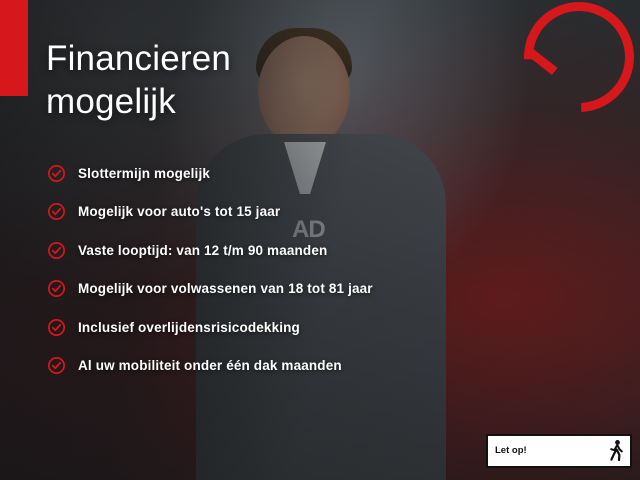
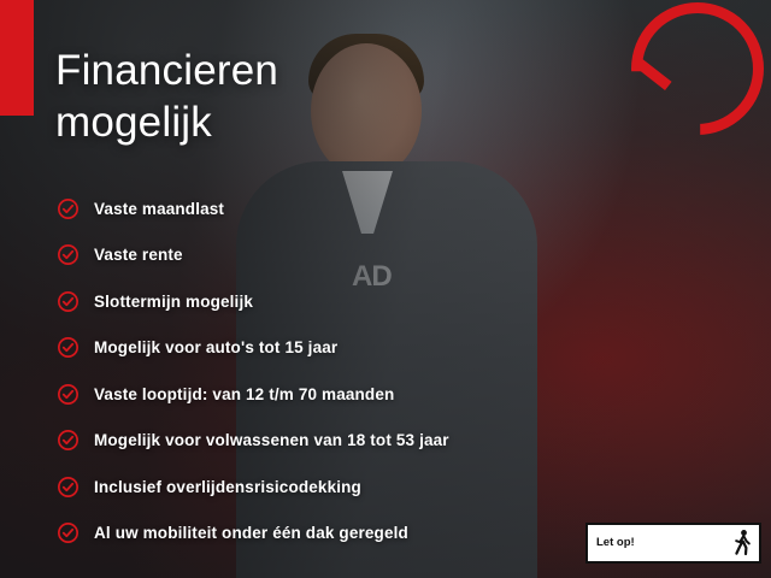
  Financieren
  mogelijk
+ Vaste maandlast
+ Vaste rente
  Slottermijn mogelijk
  Mogelijk voor auto's tot 15 jaar
- Vaste looptijd: van 12 t/m 90 maanden
+ Vaste looptijd: van 12 t/m 70 maanden
- Mogelijk voor volwassenen van 18 tot 81 jaar
+ Mogelijk voor volwassenen van 18 tot 53 jaar
  Inclusief overlijdensrisicodekking
- Al uw mobiliteit onder één dak maanden
+ Al uw mobiliteit onder één dak geregeld
  Let op!
